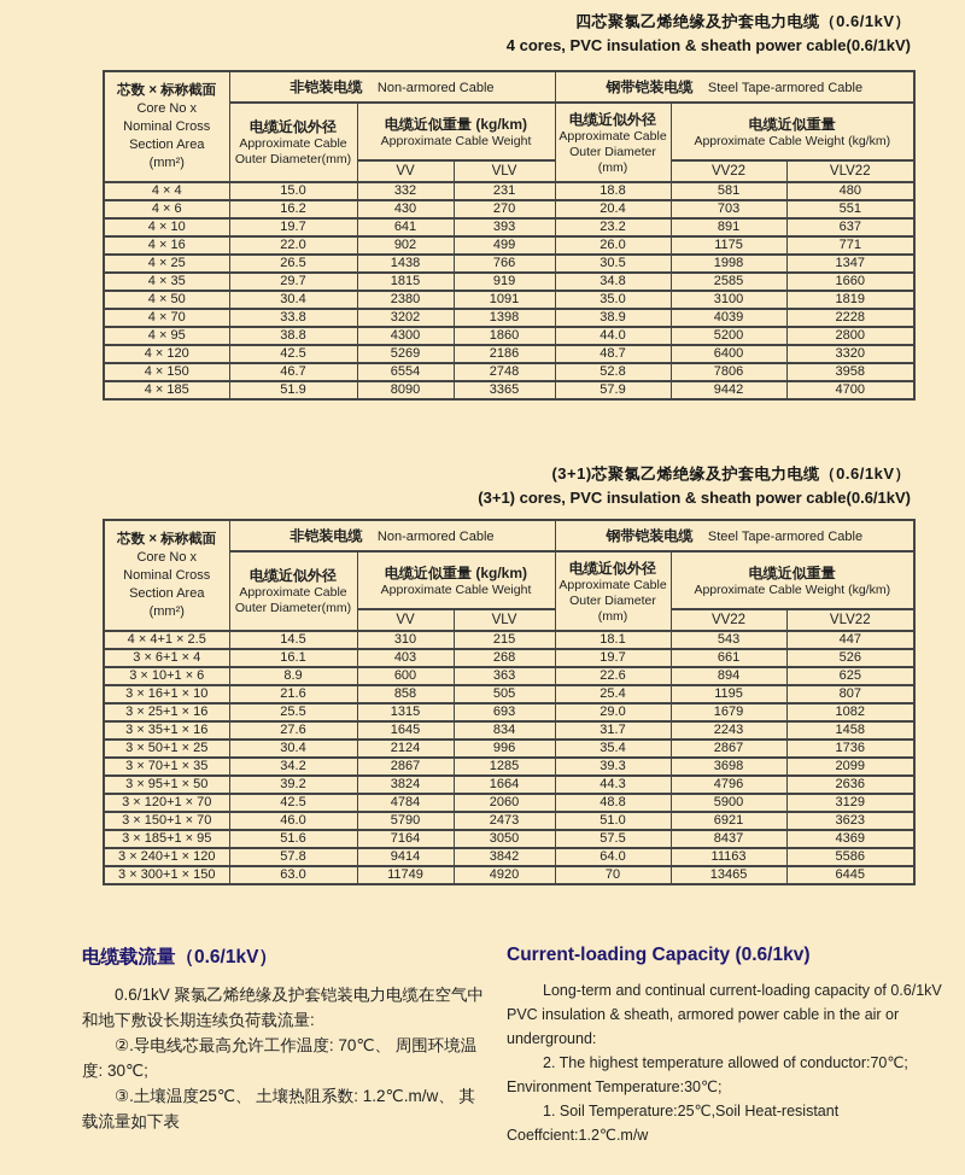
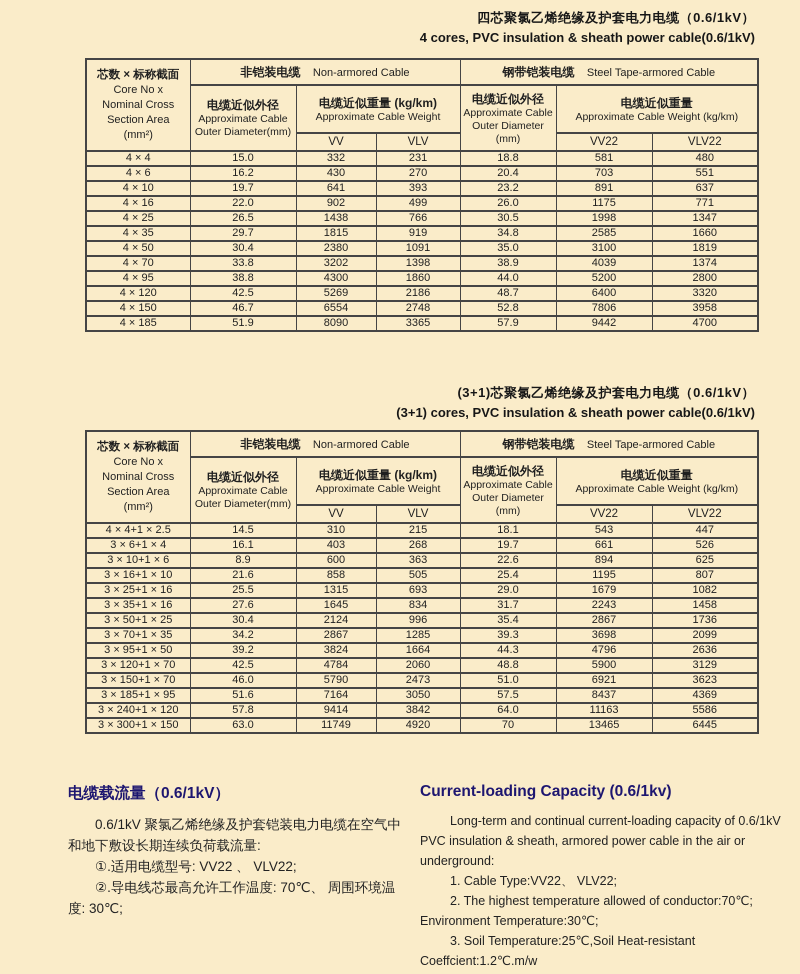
  四芯聚氯乙烯绝缘及护套电力电缆（0.6/1kV）
  4 cores, PVC insulation & sheath power cable(0.6/1kV)
  芯数 × 标称截面 Core No x Nominal Cross Section Area (mm²)	非铠装电缆 Non-armored Cable	钢带铠装电缆 Steel Tape-armored Cable
  电缆近似外径 Approximate Cable Outer Diameter(mm)	电缆近似重量 (kg/km) Approximate Cable Weight	电缆近似外径 Approximate Cable Outer Diameter (mm)	电缆近似重量 Approximate Cable Weight (kg/km)
  VV	VLV	VV22	VLV22
  4 × 4	15.0	332	231	18.8	581	480
  4 × 6	16.2	430	270	20.4	703	551
  4 × 10	19.7	641	393	23.2	891	637
  4 × 16	22.0	902	499	26.0	1175	771
  4 × 25	26.5	1438	766	30.5	1998	1347
  4 × 35	29.7	1815	919	34.8	2585	1660
  4 × 50	30.4	2380	1091	35.0	3100	1819
- 4 × 70	33.8	3202	1398	38.9	4039	2228
+ 4 × 70	33.8	3202	1398	38.9	4039	1374
  4 × 95	38.8	4300	1860	44.0	5200	2800
  4 × 120	42.5	5269	2186	48.7	6400	3320
  4 × 150	46.7	6554	2748	52.8	7806	3958
  4 × 185	51.9	8090	3365	57.9	9442	4700
  (3+1)芯聚氯乙烯绝缘及护套电力电缆（0.6/1kV）
  (3+1) cores, PVC insulation & sheath power cable(0.6/1kV)
  芯数 × 标称截面 Core No x Nominal Cross Section Area (mm²)	非铠装电缆 Non-armored Cable	钢带铠装电缆 Steel Tape-armored Cable
  电缆近似外径 Approximate Cable Outer Diameter(mm)	电缆近似重量 (kg/km) Approximate Cable Weight	电缆近似外径 Approximate Cable Outer Diameter (mm)	电缆近似重量 Approximate Cable Weight (kg/km)
  VV	VLV	VV22	VLV22
  4 × 4+1 × 2.5	14.5	310	215	18.1	543	447
  3 × 6+1 × 4	16.1	403	268	19.7	661	526
  3 × 10+1 × 6	8.9	600	363	22.6	894	625
  3 × 16+1 × 10	21.6	858	505	25.4	1195	807
  3 × 25+1 × 16	25.5	1315	693	29.0	1679	1082
  3 × 35+1 × 16	27.6	1645	834	31.7	2243	1458
  3 × 50+1 × 25	30.4	2124	996	35.4	2867	1736
  3 × 70+1 × 35	34.2	2867	1285	39.3	3698	2099
  3 × 95+1 × 50	39.2	3824	1664	44.3	4796	2636
  3 × 120+1 × 70	42.5	4784	2060	48.8	5900	3129
  3 × 150+1 × 70	46.0	5790	2473	51.0	6921	3623
  3 × 185+1 × 95	51.6	7164	3050	57.5	8437	4369
  3 × 240+1 × 120	57.8	9414	3842	64.0	11163	5586
  3 × 300+1 × 150	63.0	11749	4920	70	13465	6445
  电缆载流量（0.6/1kV）
  0.6/1kV 聚氯乙烯绝缘及护套铠装电力电缆在空气中和地下敷设长期连续负荷载流量:
+ ①.适用电缆型号: VV22 、 VLV22;
  ②.导电线芯最高允许工作温度: 70℃、 周围环境温度: 30℃;
- ③.土壤温度25℃、 土壤热阻系数: 1.2℃.m/w、 其载流量如下表
  Current-loading Capacity (0.6/1kv)
  Long-term and continual current-loading capacity of 0.6/1kV PVC insulation & sheath, armored power cable in the air or underground:
+ 1. Cable Type:VV22、 VLV22;
  2. The highest temperature allowed of conductor:70℃; Environment Temperature:30℃;
- 1. Soil Temperature:25℃,Soil Heat-resistant Coeffcient:1.2℃.m/w
+ 3. Soil Temperature:25℃,Soil Heat-resistant Coeffcient:1.2℃.m/w
